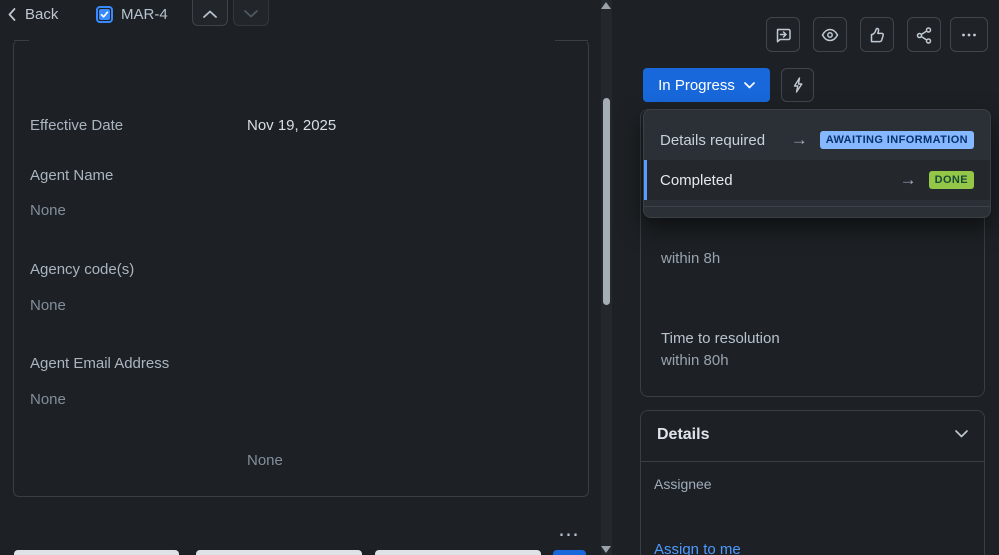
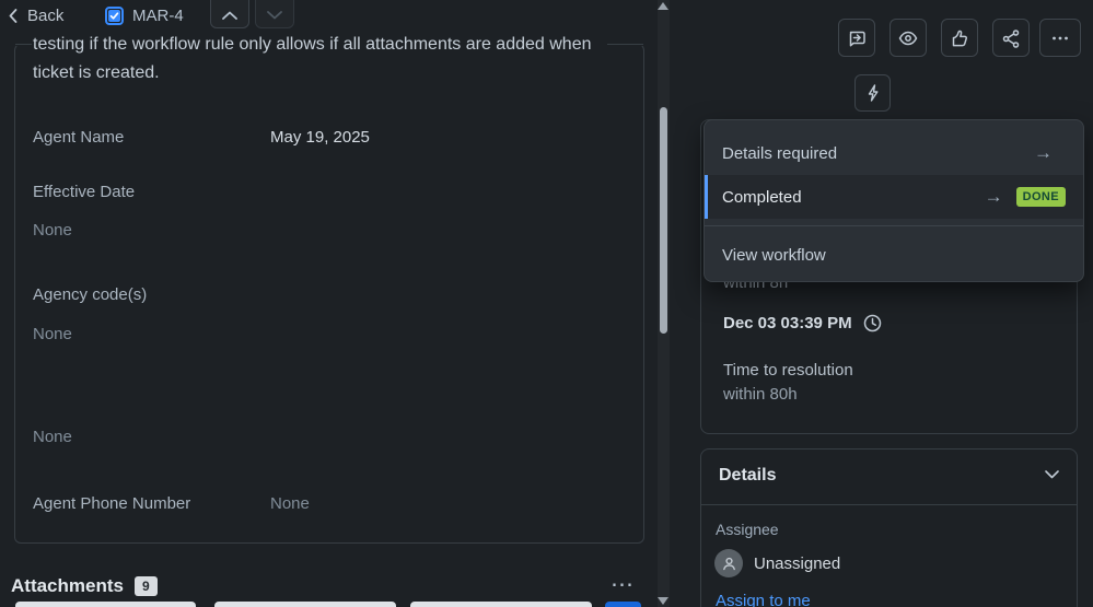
+ testing if the workflow rule only allows if all attachments are added when
+ ticket is created.
- Effective Date
+ Agent Name
- Nov 19, 2025
+ May 19, 2025
- Agent Name
+ Effective Date
  None
  Agency code(s)
  None
- Agent Email Address
  None
+ Agent Phone Number
  None
+ Attachments
+ 9
  ⋯
  Back
  MAR-4
- In Progress
  within 8h
+ Dec 03 03:39 PM
  Time to resolution
  within 80h
  Details
  Assignee
+ Unassigned
  Assign to me
  Details required
  →
- AWAITING INFORMATION
  Completed
  →
  DONE
+ View workflow
